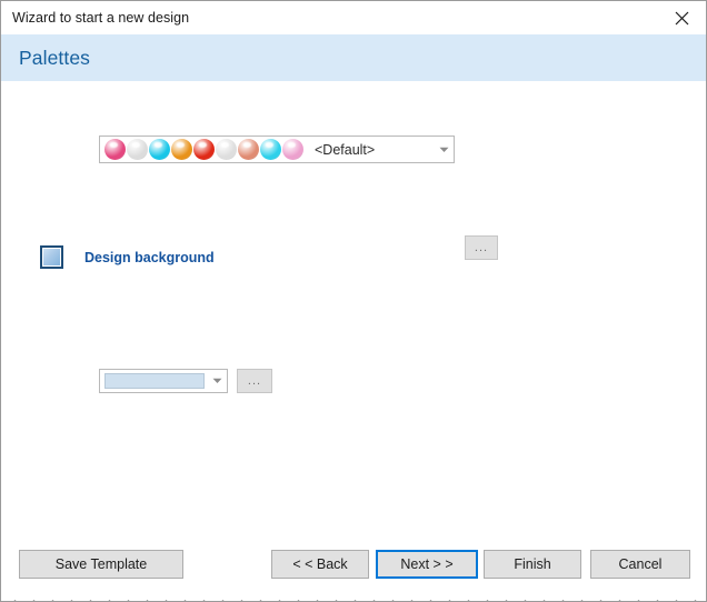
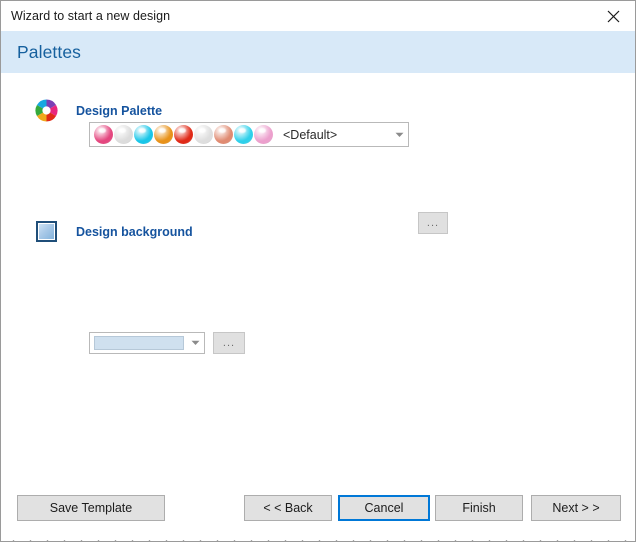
  Wizard to start a new design
  Palettes
+ Design Palette
  <Default>
  ...
  Design background
  ...
  Save Template
  < < Back
- Next > >
+ Cancel
  Finish
- Cancel
+ Next > >
